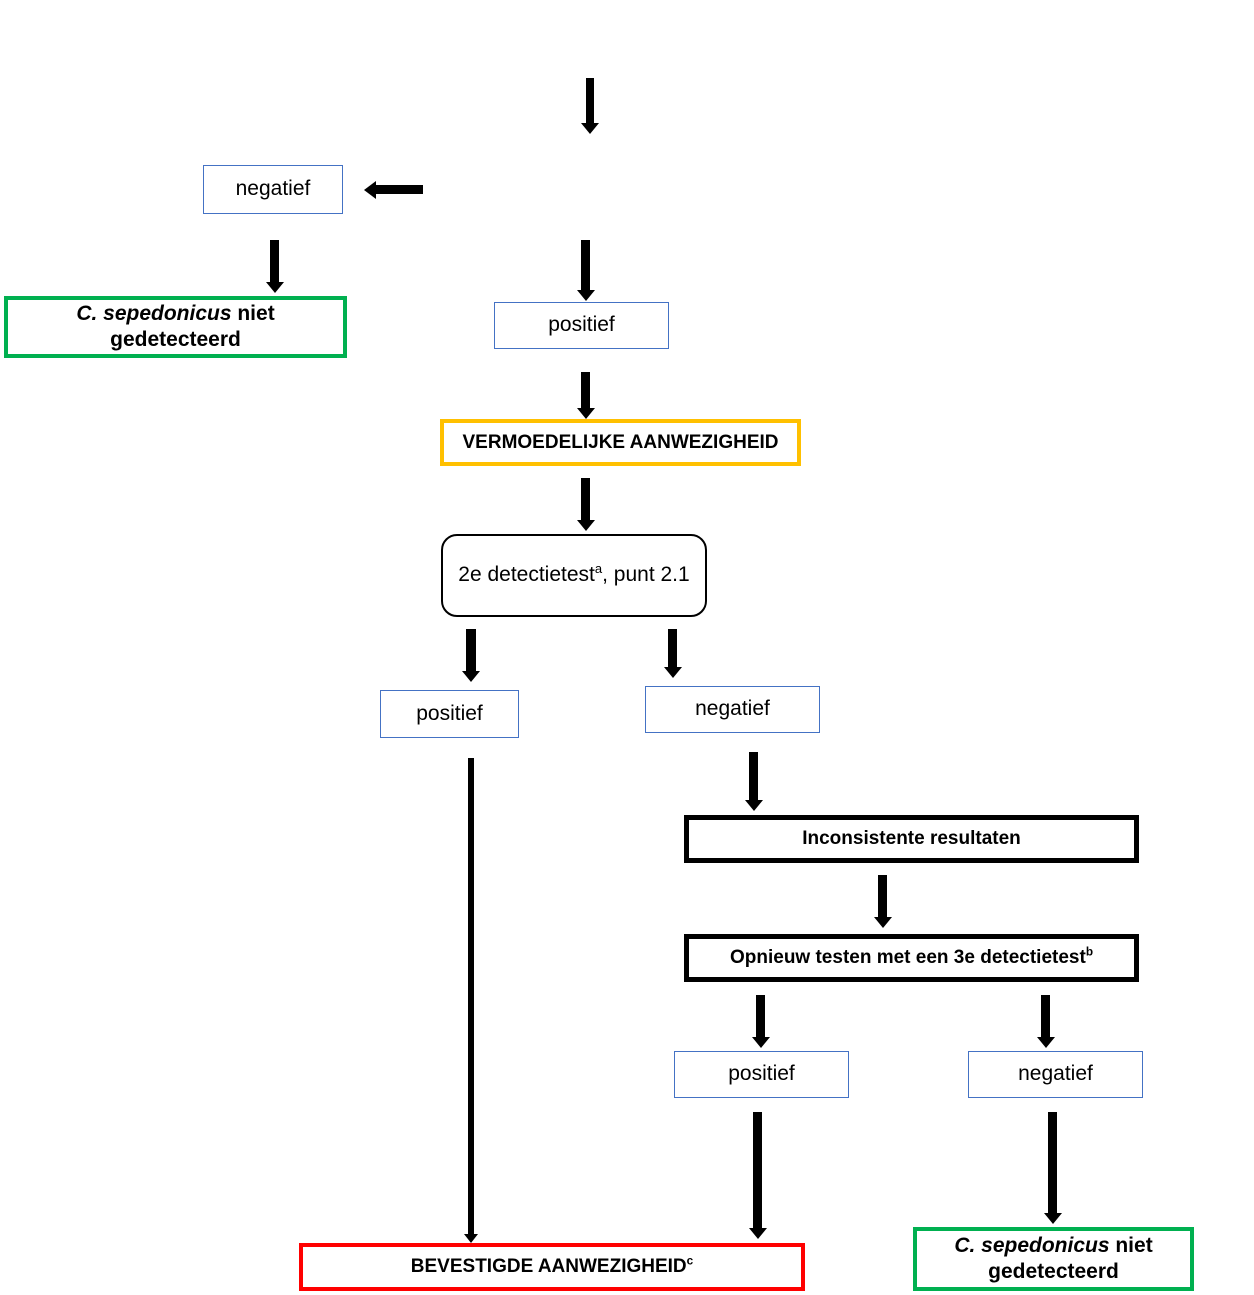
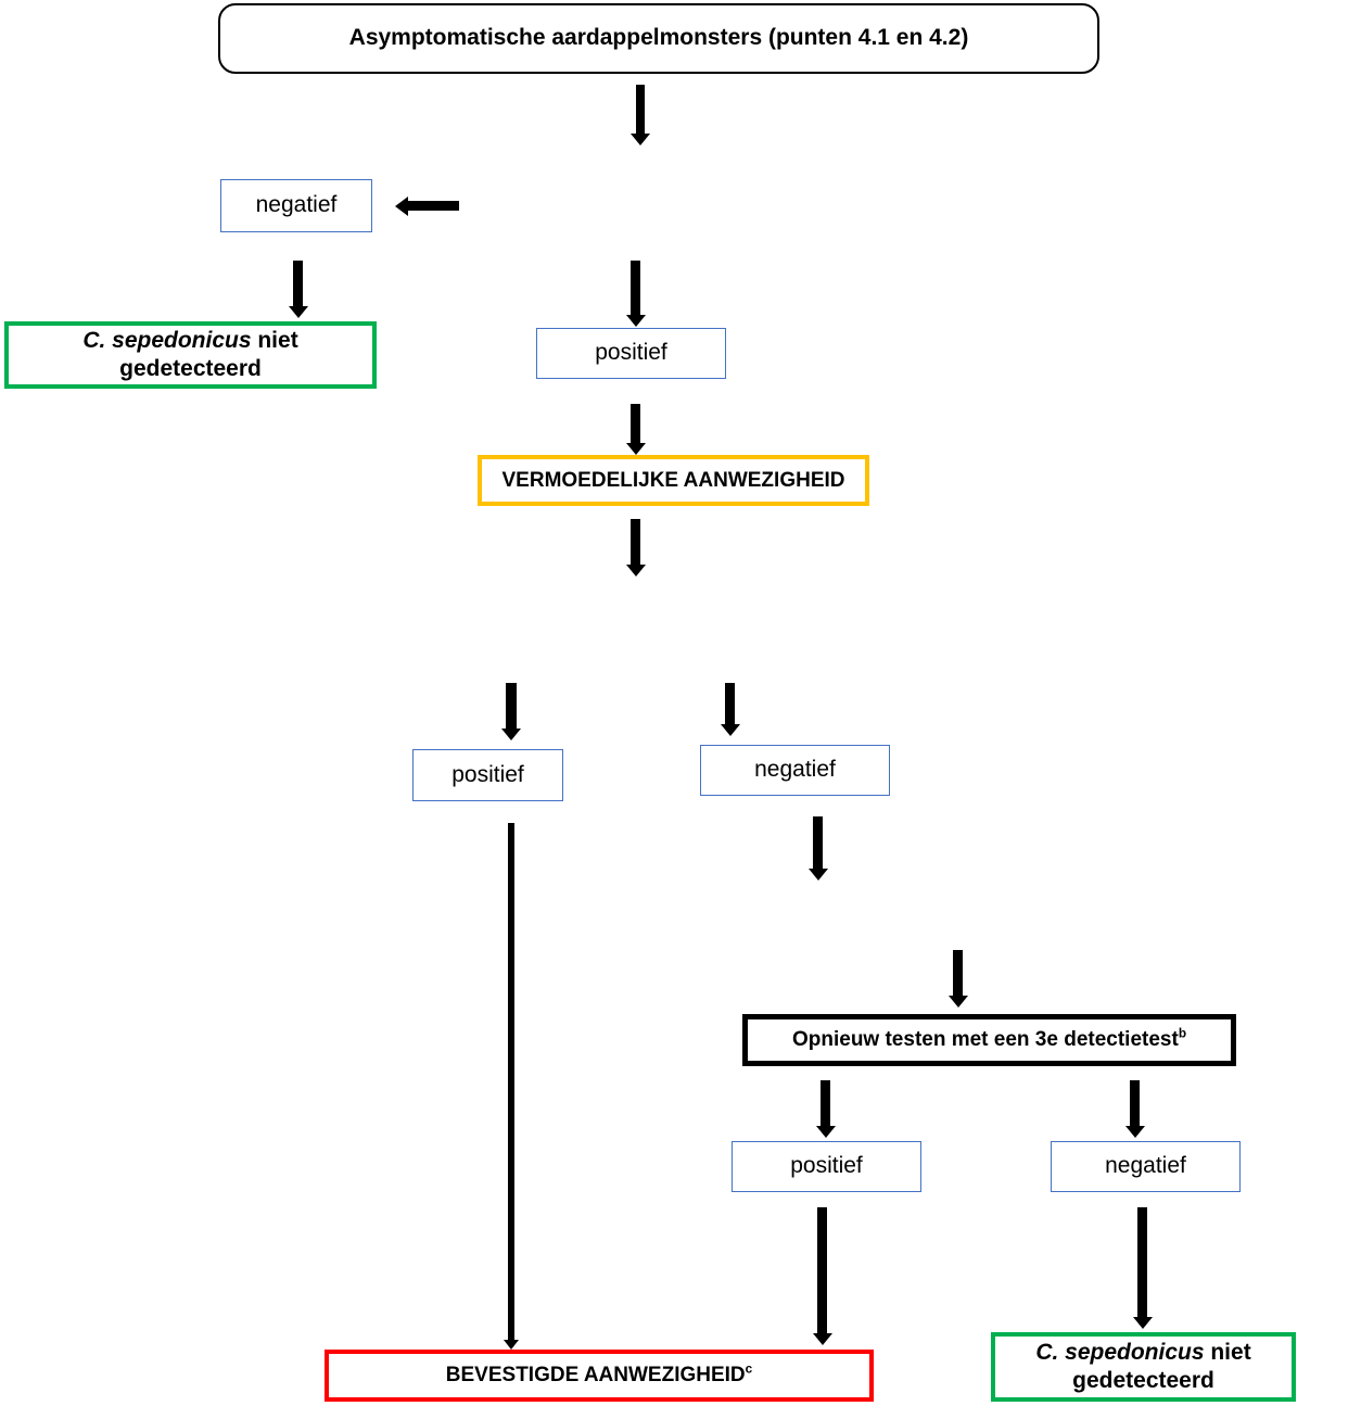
+ Asymptomatische aardappelmonsters (punten 4.1 en 4.2)
  negatief
  C. sepedonicus niet gedetecteerd
  positief
  VERMOEDELIJKE AANWEZIGHEID
- 2e detectietesta, punt 2.1
  positief
  negatief
- Inconsistente resultaten
  Opnieuw testen met een 3e detectietestb
  positief
  negatief
  BEVESTIGDE AANWEZIGHEIDc
  C. sepedonicus niet gedetecteerd
